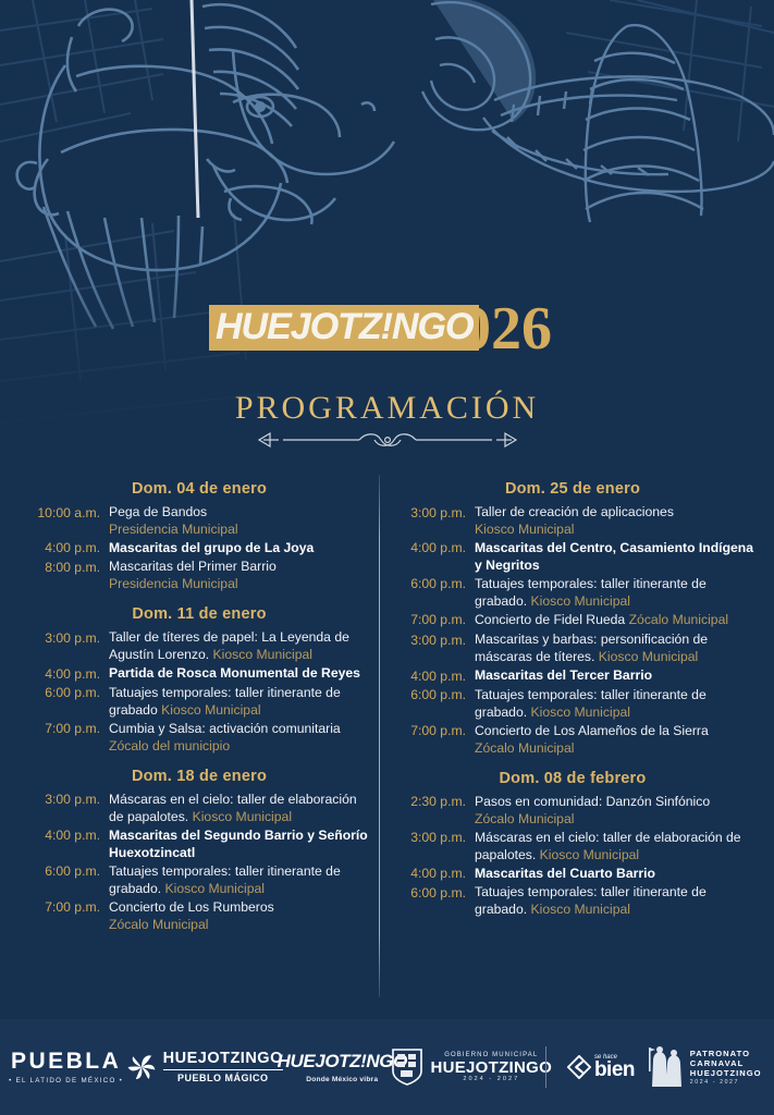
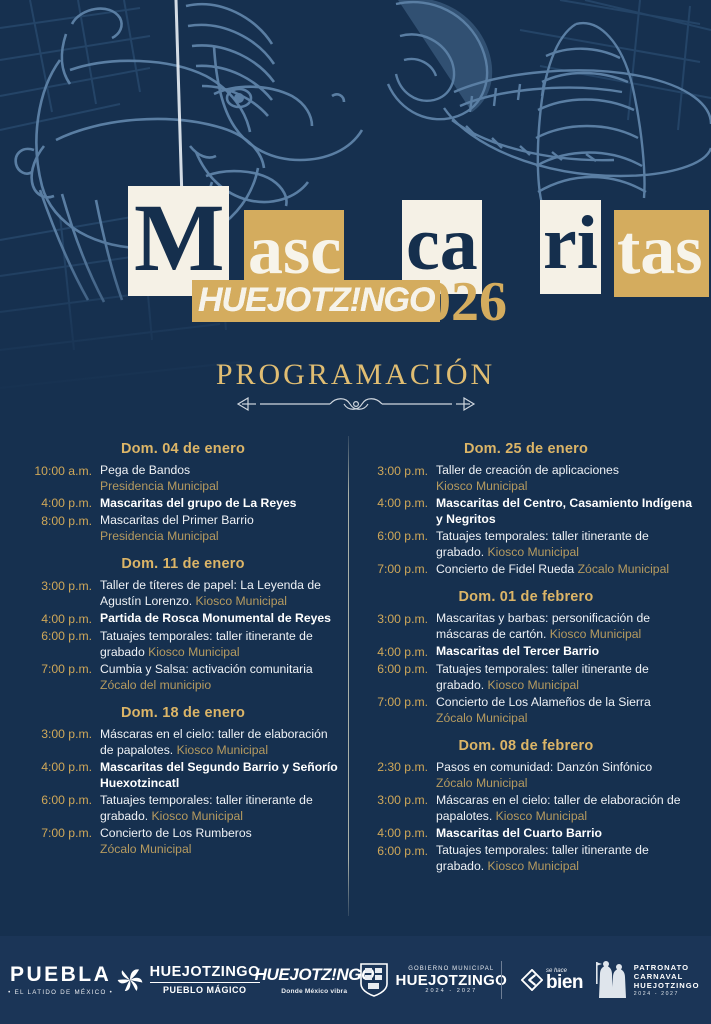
+ M
+ asc
+ ca
+ ri
+ tas
  HUEJOTZ!NGO
  PROGRAMACIÓN
  Dom. 04 de enero
  10:00 a.m.
  Pega de Bandos
  Presidencia Municipal
  4:00 p.m.
- Mascaritas del grupo de La Joya
+ Mascaritas del grupo de La Reyes
  8:00 p.m.
  Mascaritas del Primer Barrio
  Presidencia Municipal
  Dom. 11 de enero
  3:00 p.m.
  Taller de títeres de papel: La Leyenda de Agustín Lorenzo. Kiosco Municipal
  4:00 p.m.
  Partida de Rosca Monumental de Reyes
  6:00 p.m.
  Tatuajes temporales: taller itinerante de grabado Kiosco Municipal
  7:00 p.m.
  Cumbia y Salsa: activación comunitaria
  Zócalo del municipio
  Dom. 18 de enero
  3:00 p.m.
  Máscaras en el cielo: taller de elaboración de papalotes. Kiosco Municipal
  4:00 p.m.
  Mascaritas del Segundo Barrio y Señorío Huexotzincatl
  6:00 p.m.
  Tatuajes temporales: taller itinerante de grabado. Kiosco Municipal
  7:00 p.m.
  Concierto de Los Rumberos
  Zócalo Municipal
  Dom. 25 de enero
  3:00 p.m.
  Taller de creación de aplicaciones
  Kiosco Municipal
  4:00 p.m.
  Mascaritas del Centro, Casamiento Indígena y Negritos
  6:00 p.m.
  Tatuajes temporales: taller itinerante de grabado. Kiosco Municipal
  7:00 p.m.
  Concierto de Fidel Rueda Zócalo Municipal
+ Dom. 01 de febrero
  3:00 p.m.
- Mascaritas y barbas: personificación de máscaras de títeres. Kiosco Municipal
+ Mascaritas y barbas: personificación de máscaras de cartón. Kiosco Municipal
  4:00 p.m.
  Mascaritas del Tercer Barrio
  6:00 p.m.
  Tatuajes temporales: taller itinerante de grabado. Kiosco Municipal
  7:00 p.m.
  Concierto de Los Alameños de la Sierra
  Zócalo Municipal
  Dom. 08 de febrero
  2:30 p.m.
  Pasos en comunidad: Danzón Sinfónico
  Zócalo Municipal
  3:00 p.m.
  Máscaras en el cielo: taller de elaboración de papalotes. Kiosco Municipal
  4:00 p.m.
  Mascaritas del Cuarto Barrio
  6:00 p.m.
  Tatuajes temporales: taller itinerante de grabado. Kiosco Municipal
  PUEBLA
  HUEJOTZINGO
  PUEBLO MÁGICO
  HUEJOTZ!NGO
  HUEJOTZING
  bien
  PATRONATO CARNAVAL HUEJOTZINGO
